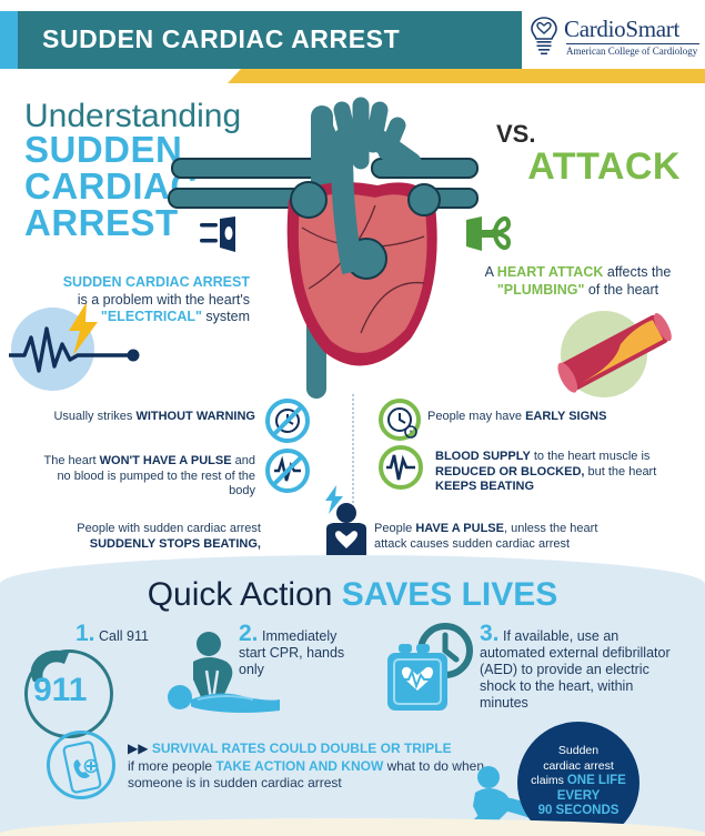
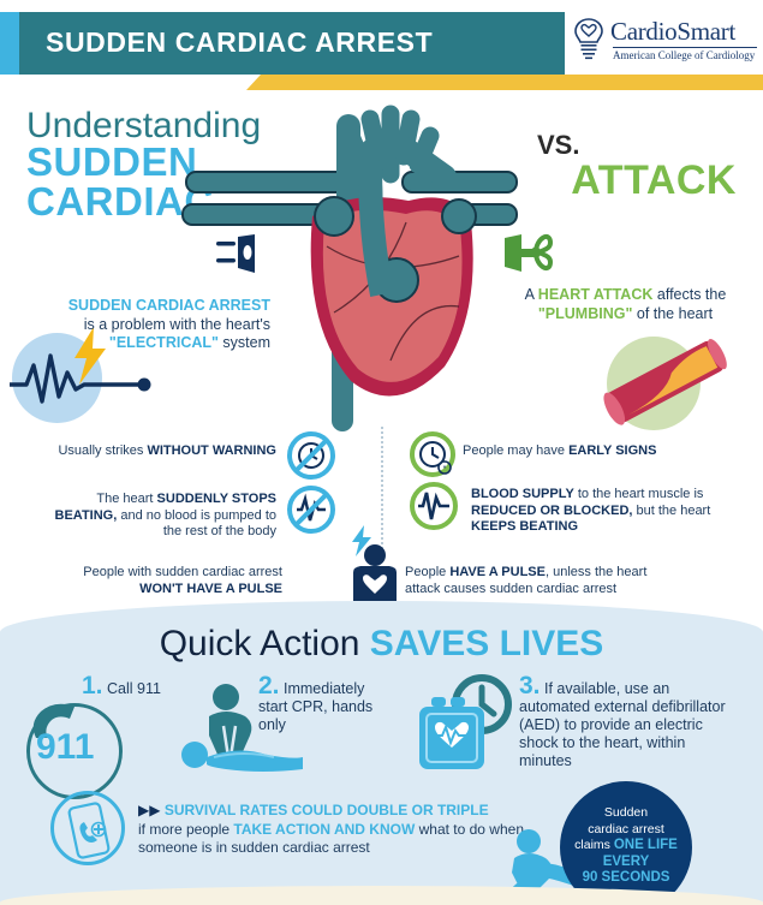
  SUDDEN CARDIAC ARREST
  CardioSmart
  American College of Cardiology
  Understanding
  SUDDEN
  CARDIAC
- ARREST
  VS.
  ATTACK
  SUDDEN CARDIAC ARREST is a problem with the heart's "ELECTRICAL" system
  A HEART ATTACK affects the "PLUMBING" of the heart
  Usually strikes WITHOUT WARNING
- The heart WON'T HAVE A PULSE and no blood is pumped to the rest of the body
+ The heart SUDDENLY STOPS BEATING, and no blood is pumped to the rest of the body
  People may have EARLY SIGNS
  BLOOD SUPPLY to the heart muscle is REDUCED OR BLOCKED, but the heart KEEPS BEATING
- People with sudden cardiac arrest SUDDENLY STOPS BEATING,
+ People with sudden cardiac arrest WON'T HAVE A PULSE
  People HAVE A PULSE, unless the heart attack causes sudden cardiac arrest
  Quick Action SAVES LIVES
  1. Call 911
  911
  2. Immediately start CPR, hands only
  3. If available, use an automated external defibrillator (AED) to provide an electric shock to the heart, within minutes
  ▶▶ SURVIVAL RATES COULD DOUBLE OR TRIPLE
  if more people TAKE ACTION AND KNOW what to do when someone is in sudden cardiac arrest
  Sudden
  cardiac arrest
  claims ONE LIFE
  EVERY
  90 SECONDS
